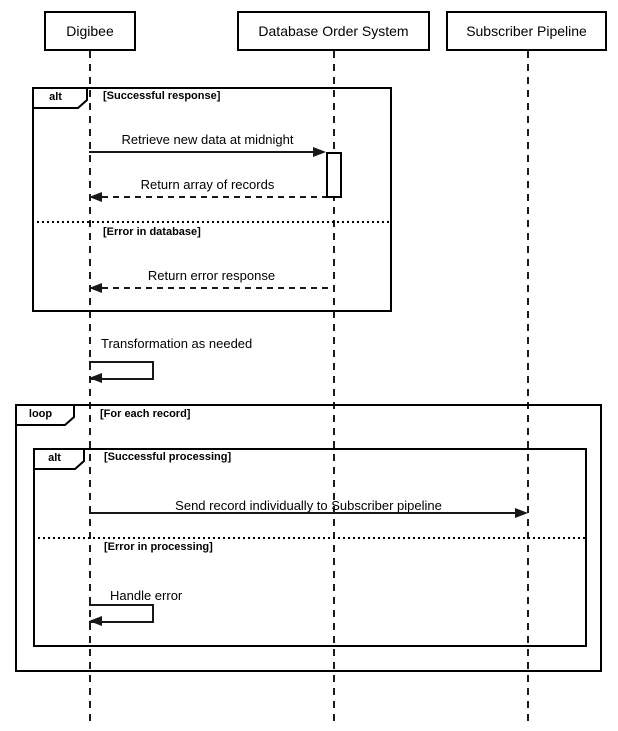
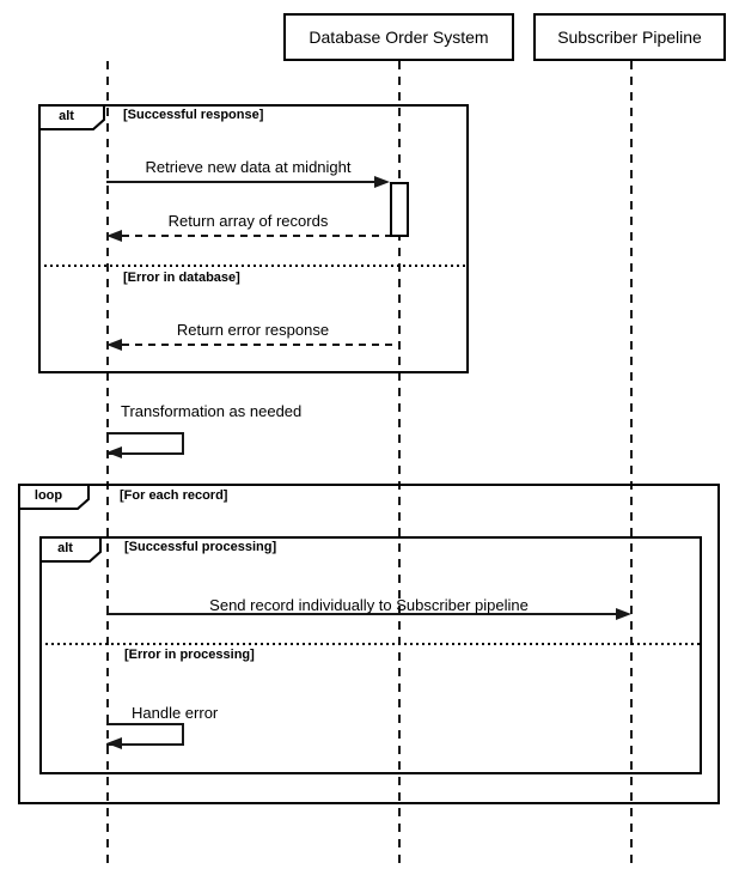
- Digibee
  Database Order System
  Subscriber Pipeline
  alt
  [Successful response]
  Retrieve new data at midnight
  Return array of records
  [Error in database]
  Return error response
  Transformation as needed
  loop
  [For each record]
  alt
  [Successful processing]
  Send record individually to Subscriber pipeline
  [Error in processing]
  Handle error
